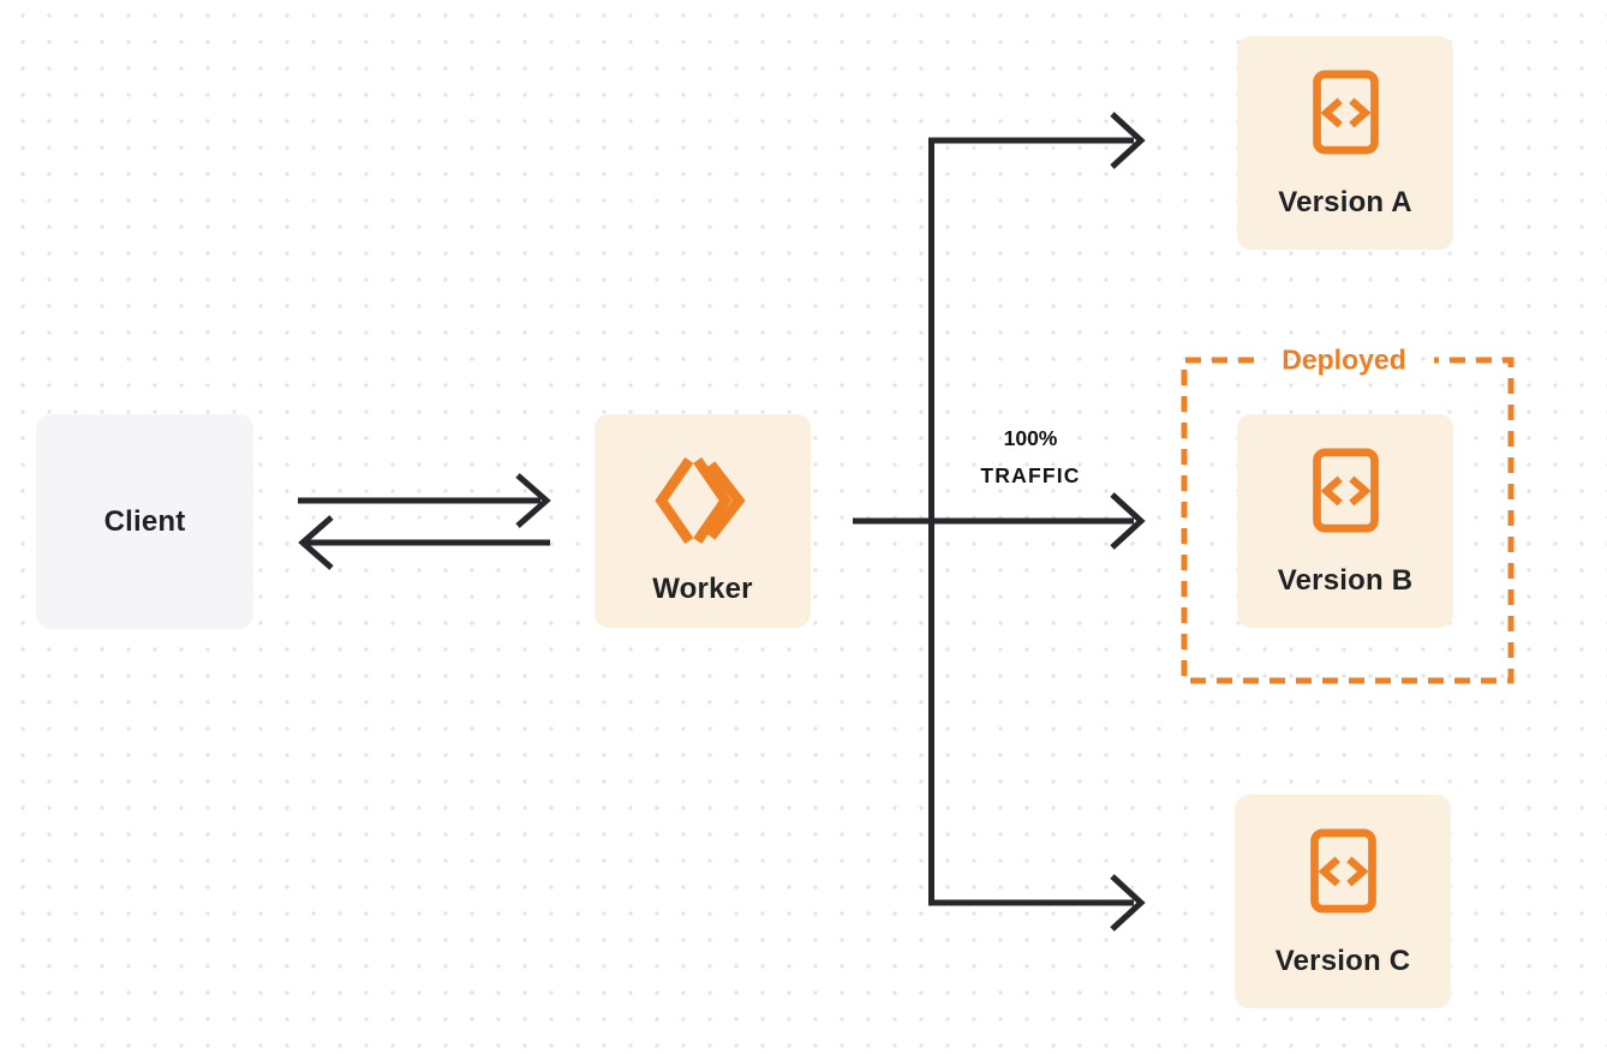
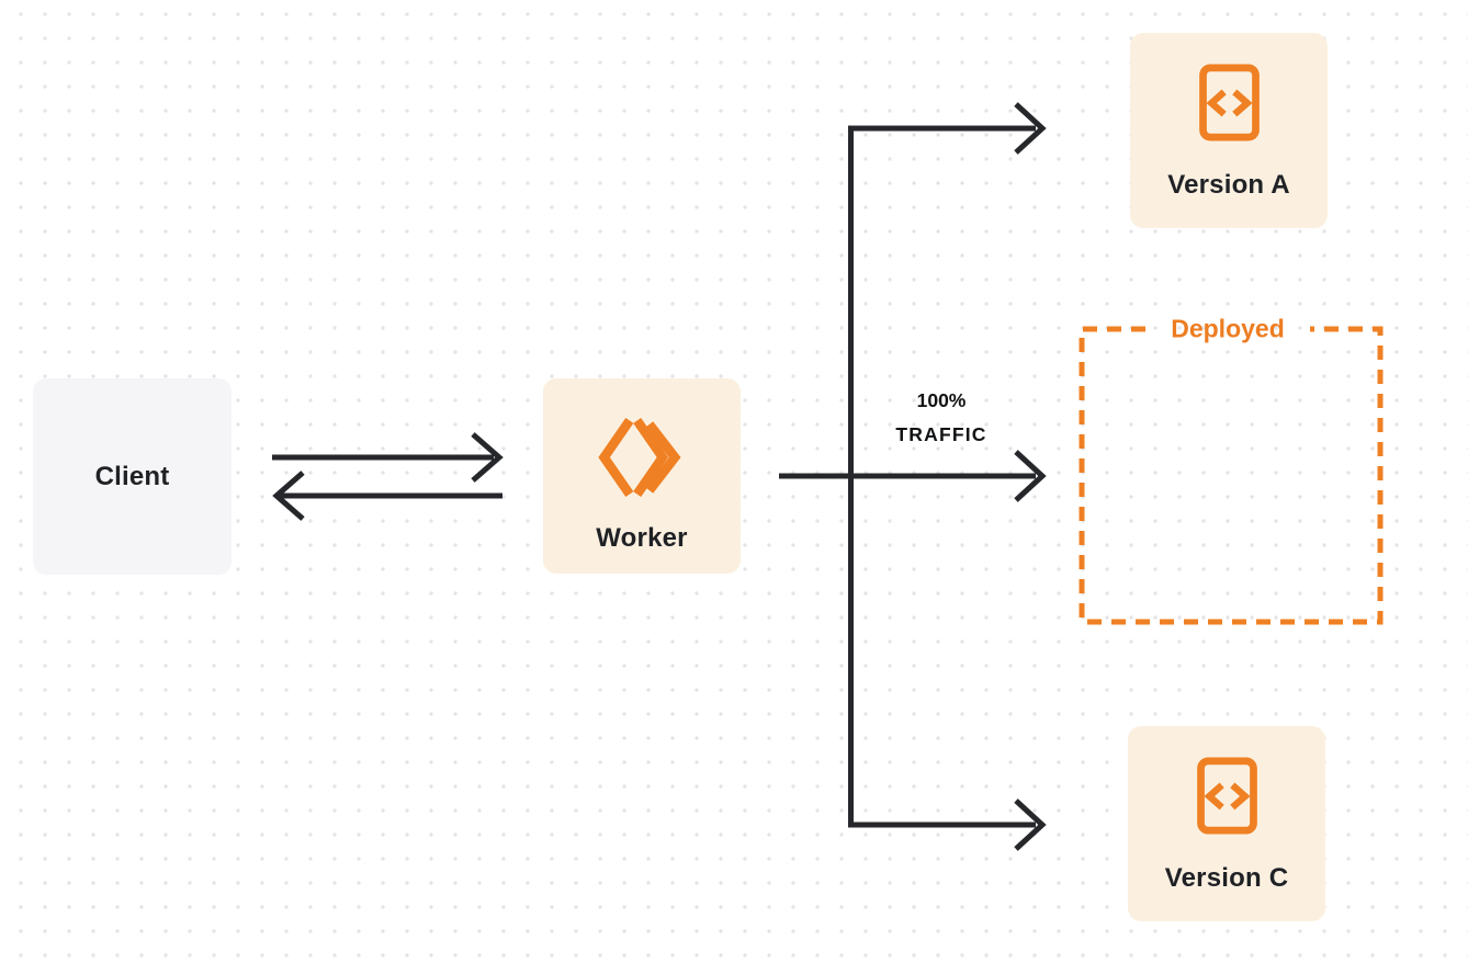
  Client
  Worker
  100%
  TRAFFIC
  Deployed
  Version A
- Version B
  Version C
